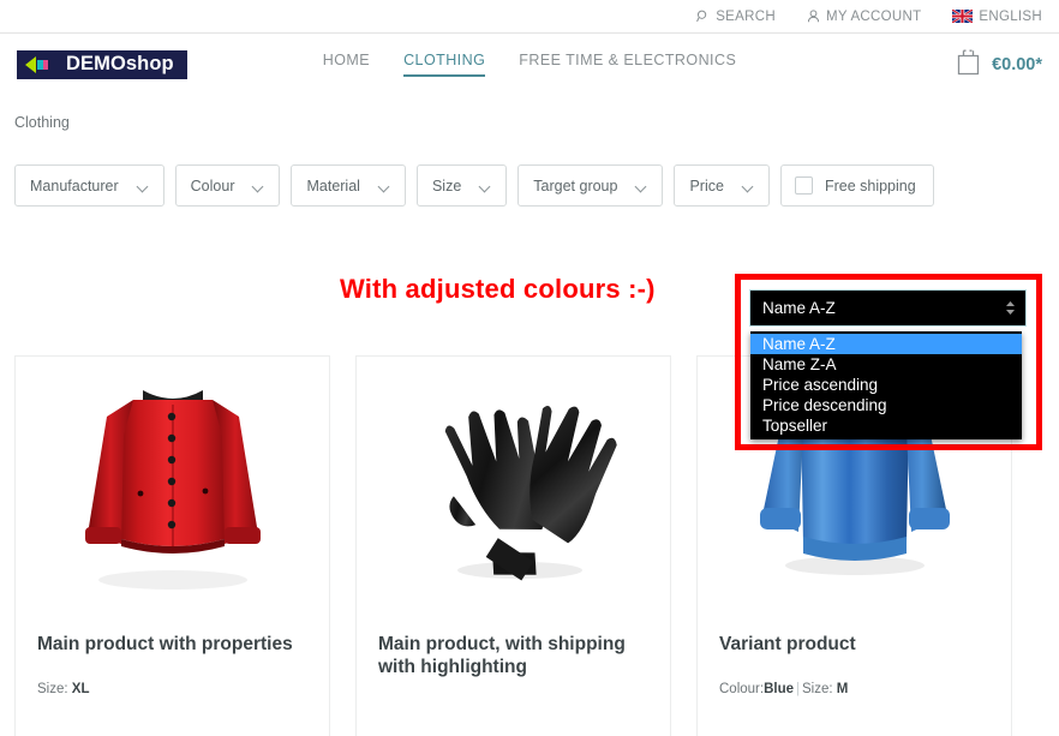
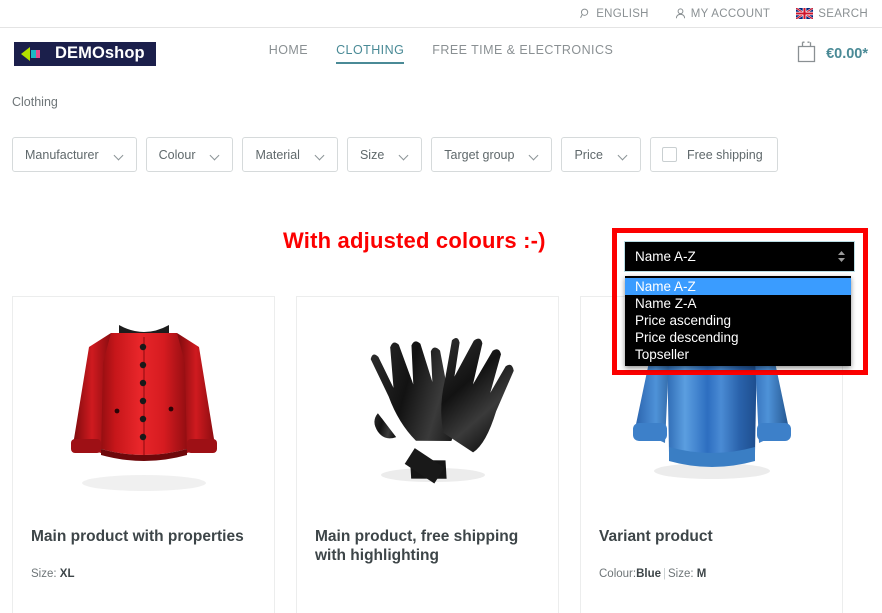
- SEARCH
+ ENGLISH
  MY ACCOUNT
- ENGLISH
+ SEARCH
  DEMOshop
  HOME
  CLOTHING
  FREE TIME & ELECTRONICS
  €0.00*
  Clothing
  Manufacturer
  Colour
  Material
  Size
  Target group
  Price
  Free shipping
  With adjusted colours :-)
  Name A-Z
  Name A-Z
  Name Z-A
  Price ascending
  Price descending
  Topseller
  Main product with properties
  Size: XL
- Main product, with shipping with highlighting
+ Main product, free shipping with highlighting
  Variant product
  Colour:Blue | Size: M
